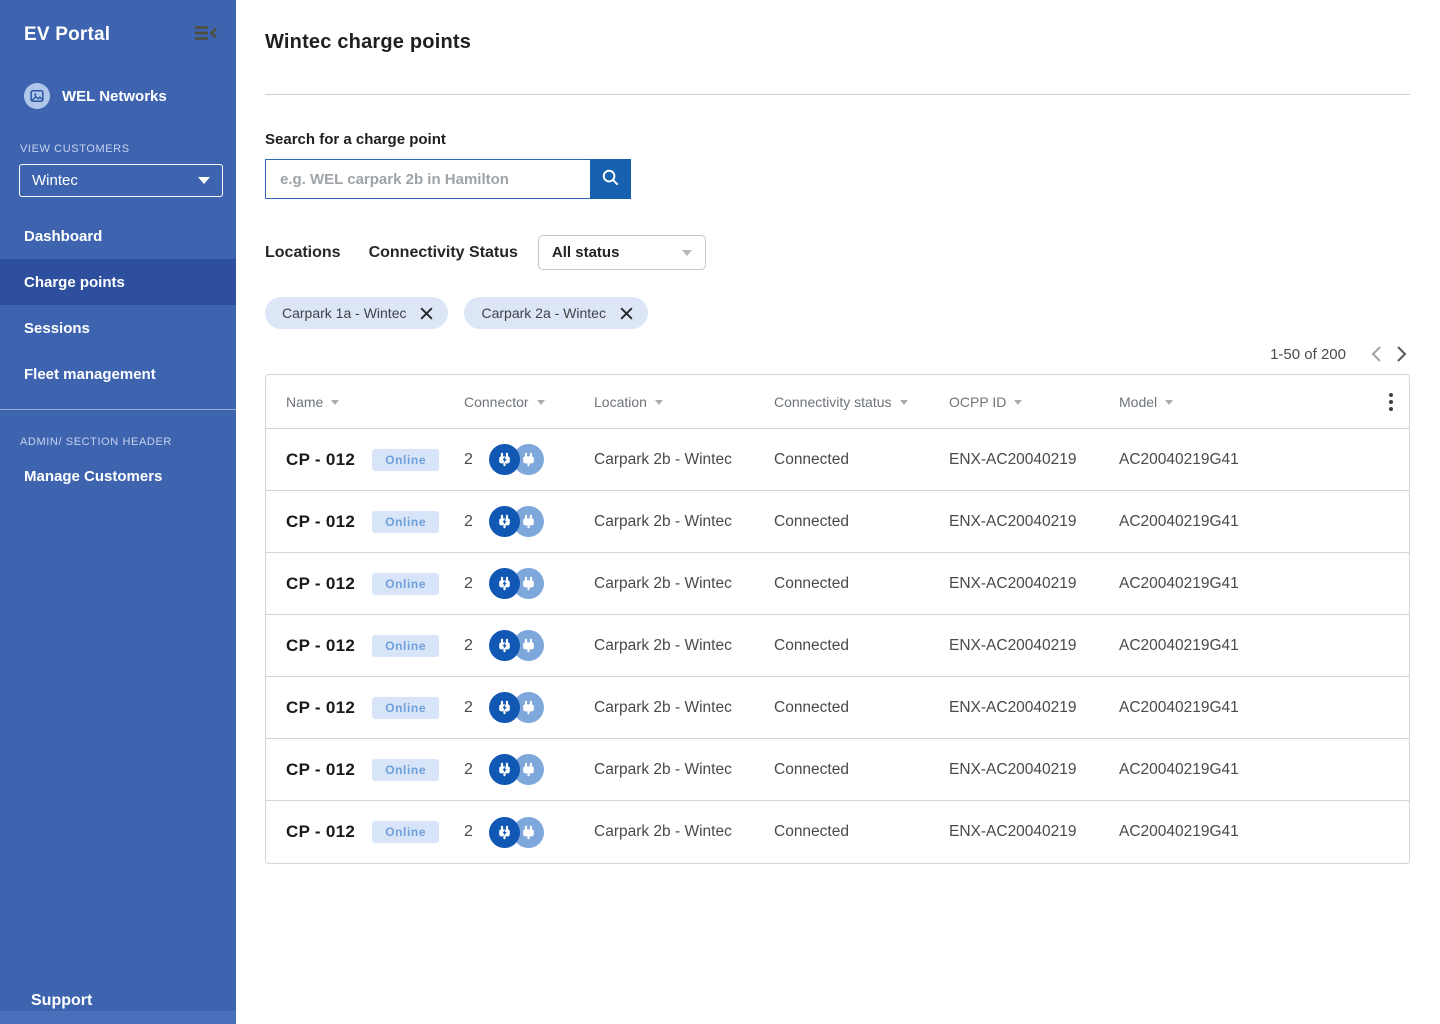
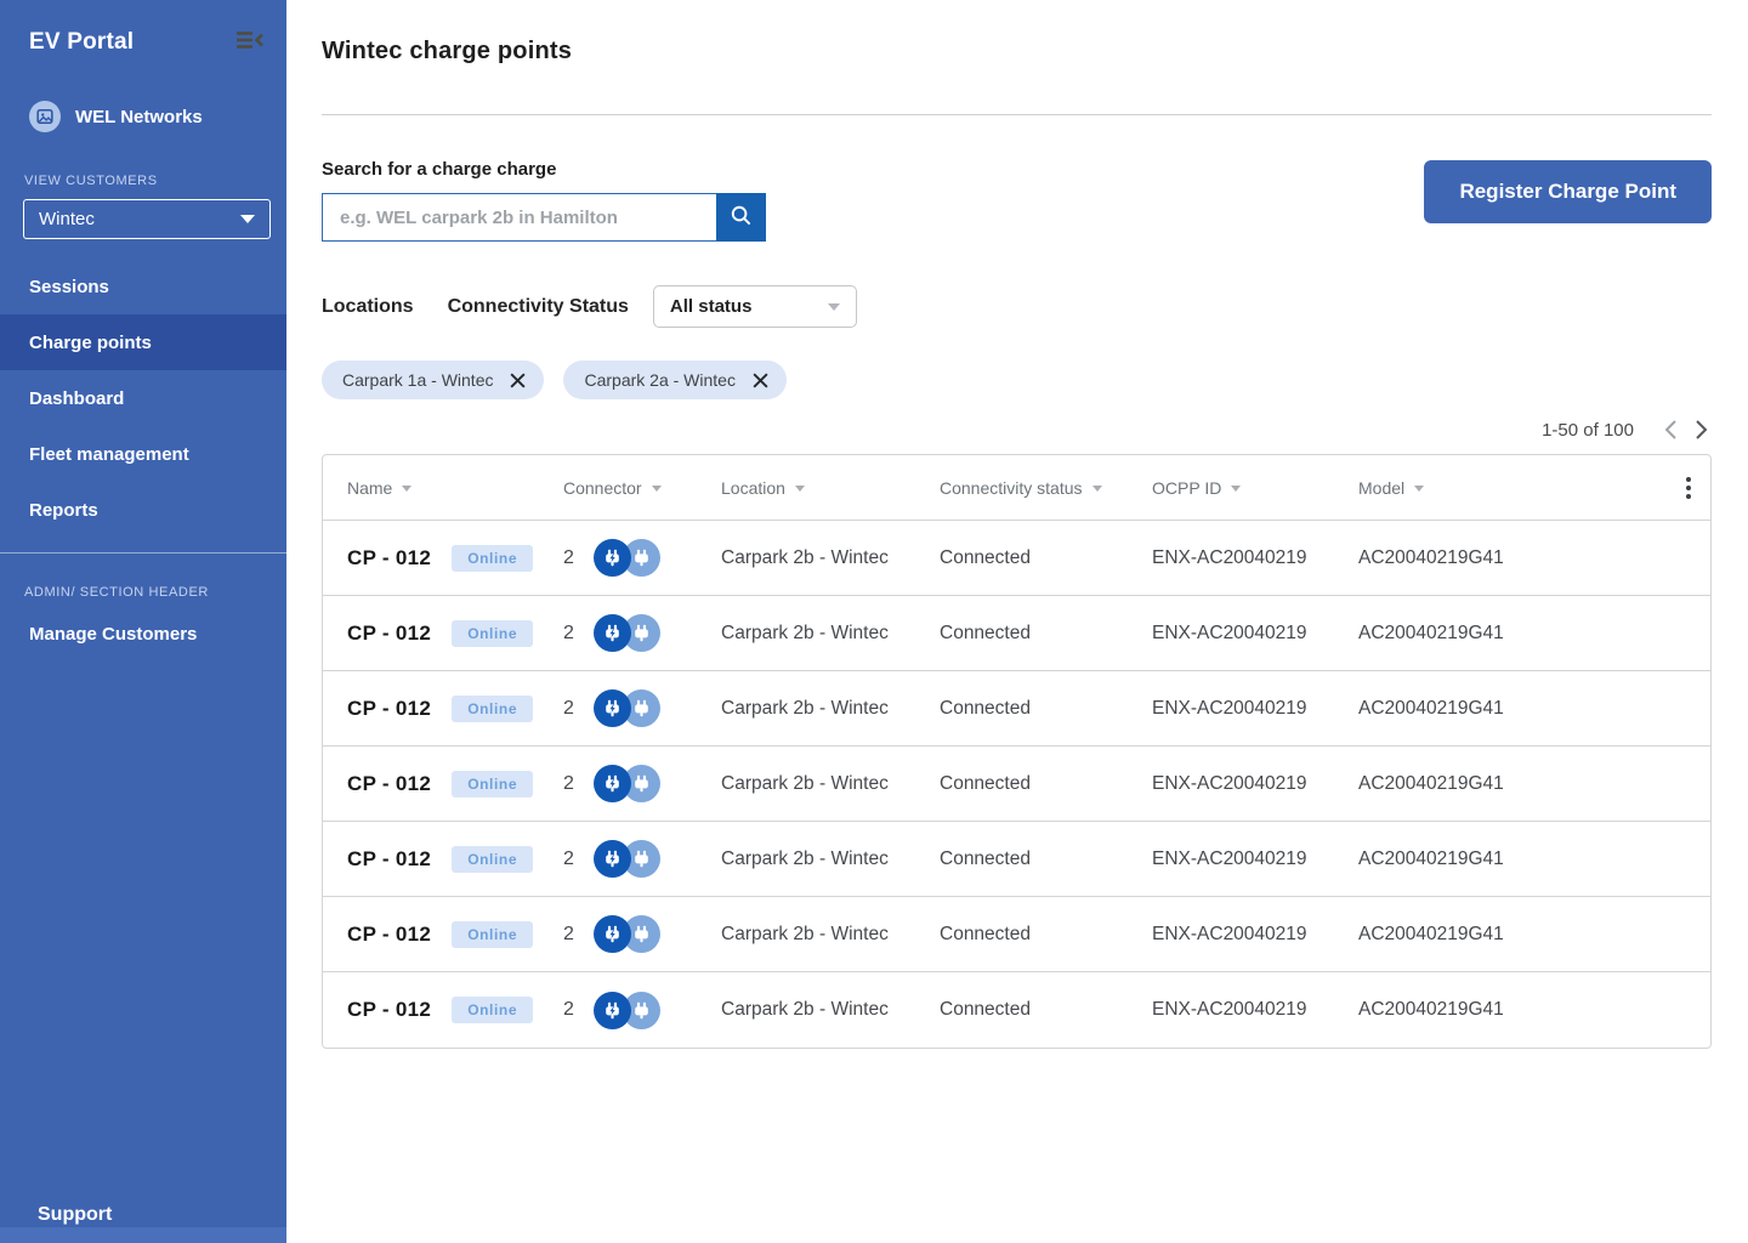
  EV Portal
  WEL Networks
  VIEW CUSTOMERS
  Wintec
- Dashboard
+ Sessions
  Charge points
- Sessions
+ Dashboard
  Fleet management
+ Reports
  ADMIN/ SECTION HEADER
  Manage Customers
  Support
  Wintec charge points
- Search for a charge point
+ Search for a charge charge
  e.g. WEL carpark 2b in Hamilton
+ Register Charge Point
  Locations
  Connectivity Status
  All status
  Carpark 1a - Wintec
  Carpark 2a - Wintec
- 1-50 of 200
+ 1-50 of 100
  Name
  Connector
  Location
  Connectivity status
  OCPP ID
  Model
  CP - 012
  Online
  2
  Carpark 2b - Wintec
  Connected
  ENX-AC20040219
  AC20040219G41
  CP - 012
  Online
  2
  Carpark 2b - Wintec
  Connected
  ENX-AC20040219
  AC20040219G41
  CP - 012
  Online
  2
  Carpark 2b - Wintec
  Connected
  ENX-AC20040219
  AC20040219G41
  CP - 012
  Online
  2
  Carpark 2b - Wintec
  Connected
  ENX-AC20040219
  AC20040219G41
  CP - 012
  Online
  2
  Carpark 2b - Wintec
  Connected
  ENX-AC20040219
  AC20040219G41
  CP - 012
  Online
  2
  Carpark 2b - Wintec
  Connected
  ENX-AC20040219
  AC20040219G41
  CP - 012
  Online
  2
  Carpark 2b - Wintec
  Connected
  ENX-AC20040219
  AC20040219G41
